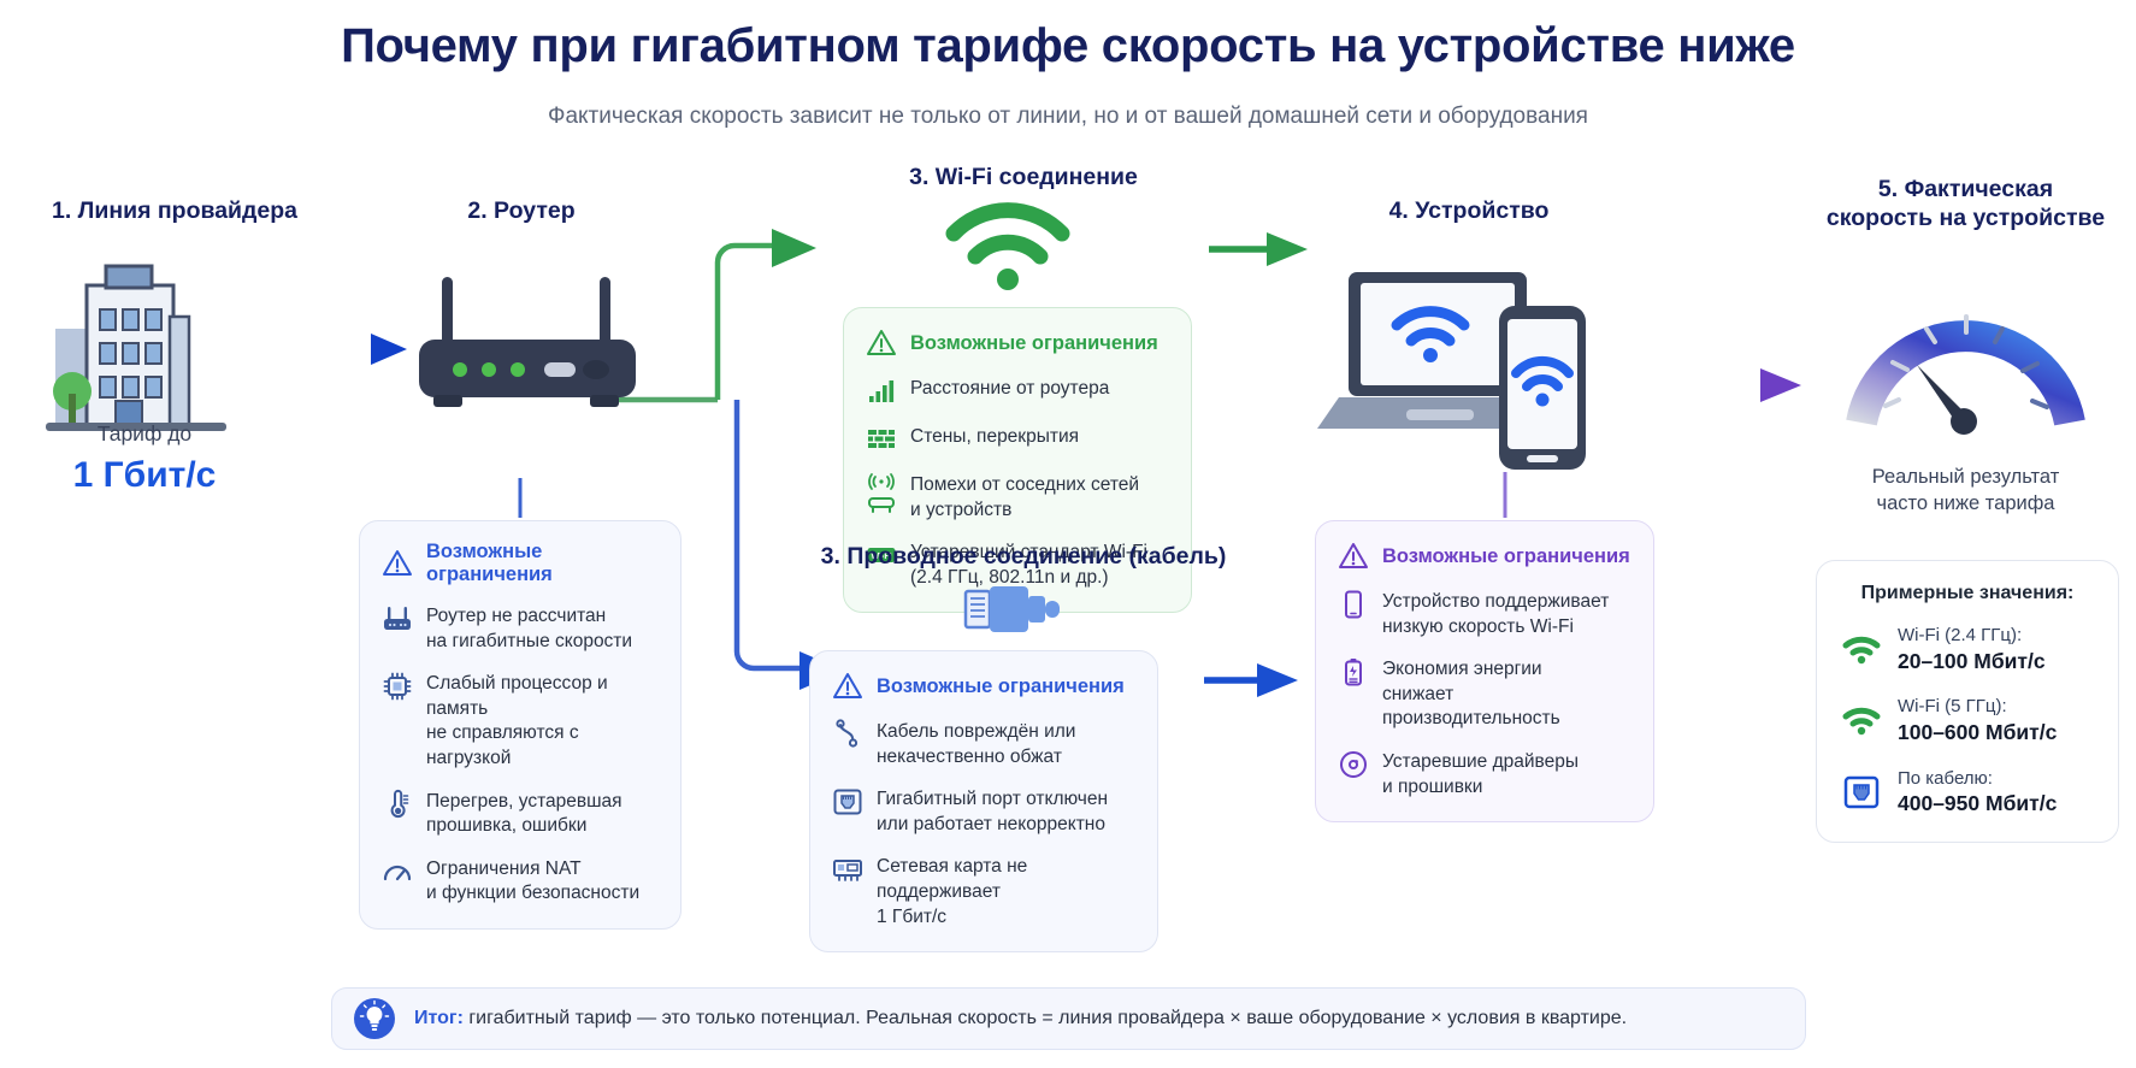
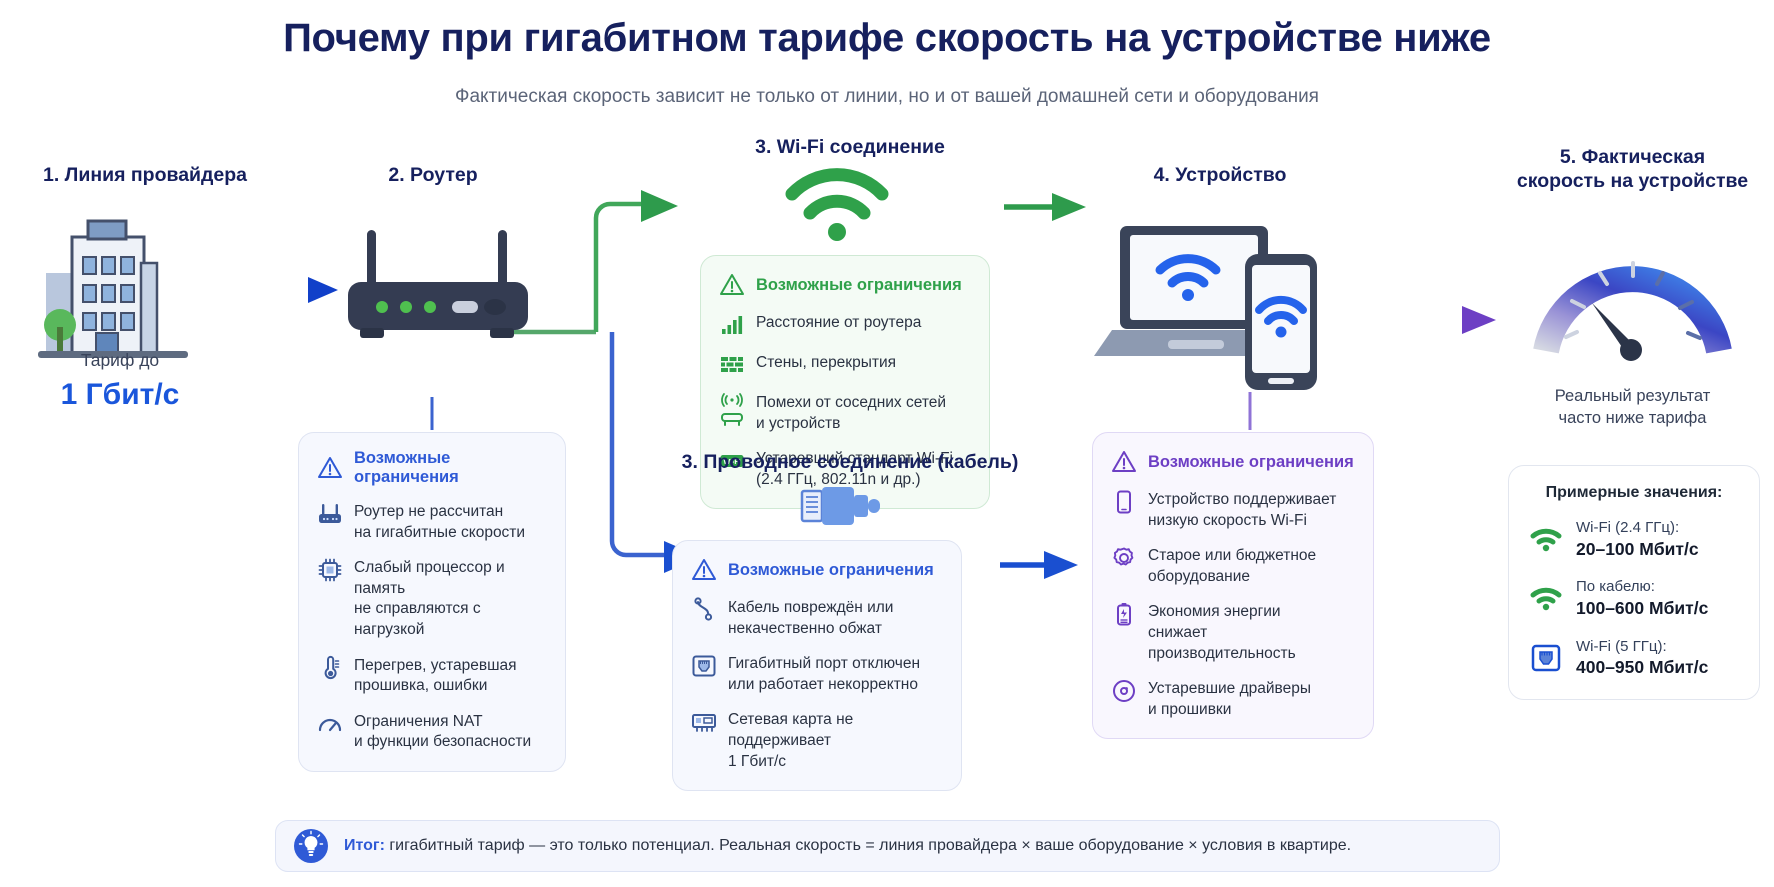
  Почему при гигабитном тарифе скорость на устройстве ниже
  Фактическая скорость зависит не только от линии, но и от вашей домашней сети и оборудования
  1. Линия провайдера
  Тариф до
  1 Гбит/с
  2. Роутер
  Возможные ограничения
  Роутер не рассчитан
  на гигабитные скорости
  Слабый процессор и память
  не справляются с нагрузкой
  Перегрев, устаревшая
  прошивка, ошибки
  Ограничения NAT
  и функции безопасности
  3. Wi-Fi соединение
  Возможные ограничения
  Расстояние от роутера
  Стены, перекрытия
  Помехи от соседних сетей
  и устройств
  Устаревший стандарт Wi-Fi
  (2.4 ГГц, 802.11n и др.)
  3. Проводное соединение (кабель)
  Возможные ограничения
  Кабель повреждён или
  некачественно обжат
  Гигабитный порт отключен
  или работает некорректно
  Сетевая карта не поддерживает
  1 Гбит/с
  4. Устройство
  Возможные ограничения
  Устройство поддерживает
  низкую скорость Wi-Fi
+ Старое или бюджетное
+ оборудование
  Экономия энергии
  снижает производительность
  Устаревшие драйверы
  и прошивки
  5. Фактическая
  скорость на устройстве
  Реальный результат
  часто ниже тарифа
  Примерные значения:
  Wi-Fi (2.4 ГГц):
  20–100 Мбит/с
- Wi-Fi (5 ГГц):
+ По кабелю:
  100–600 Мбит/с
- По кабелю:
+ Wi-Fi (5 ГГц):
  400–950 Мбит/с
  Итог: гигабитный тариф — это только потенциал. Реальная скорость = линия провайдера × ваше оборудование × условия в квартире.
